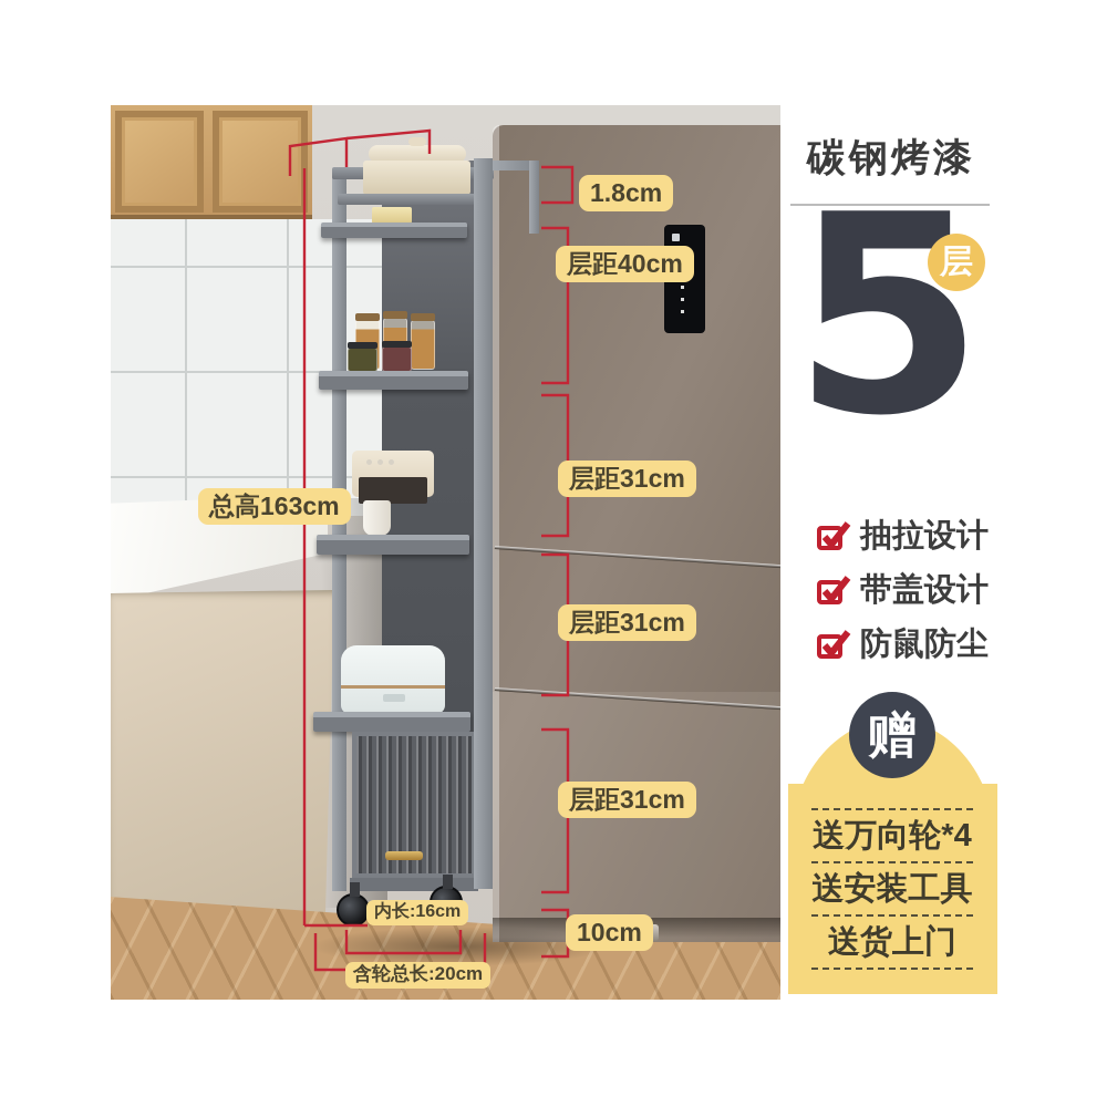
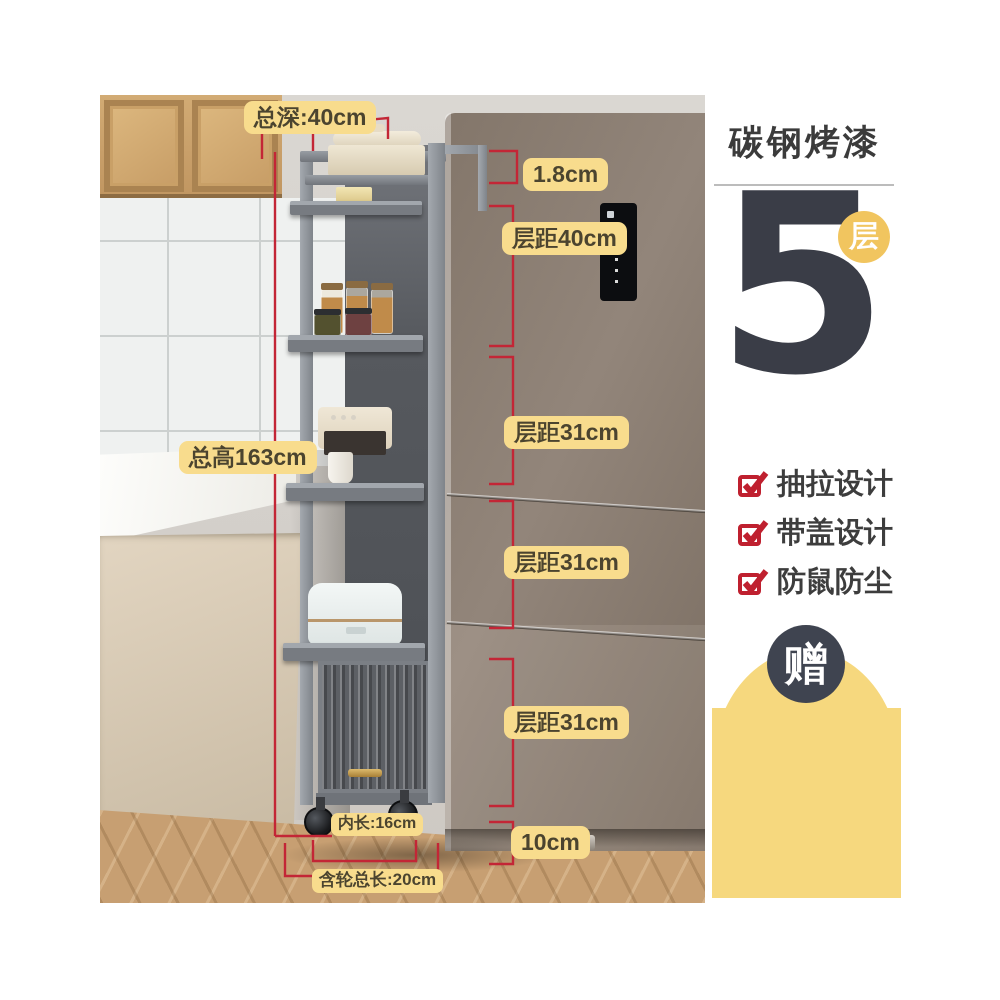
+ 总深:40cm
  总高163cm
  1.8cm
  层距40cm
  层距31cm
  层距31cm
  层距31cm
  10cm
  内长:16cm
  含轮总长:20cm
  碳钢烤漆
  5
  层
  抽拉设计
  带盖设计
  防鼠防尘
  赠
- 送万向轮*4
- 送安装工具
- 送货上门
